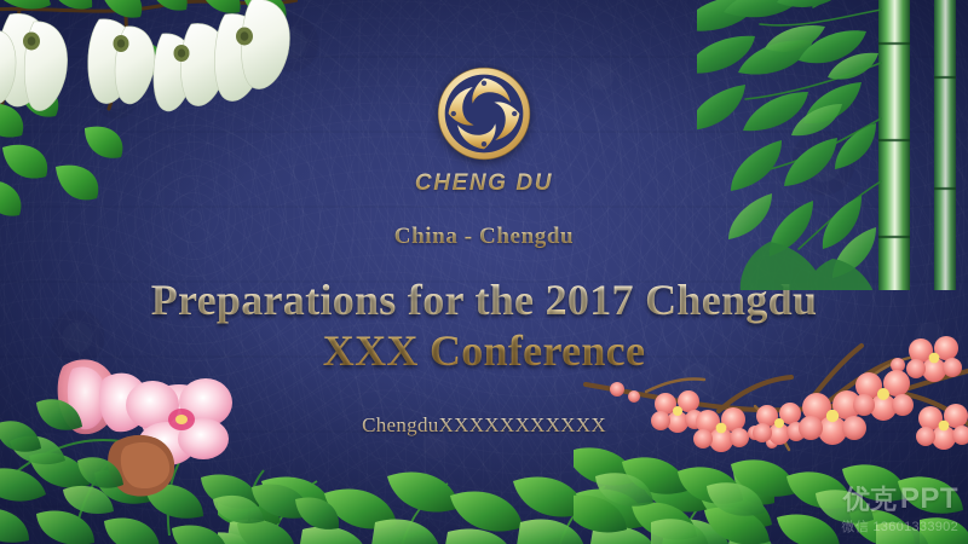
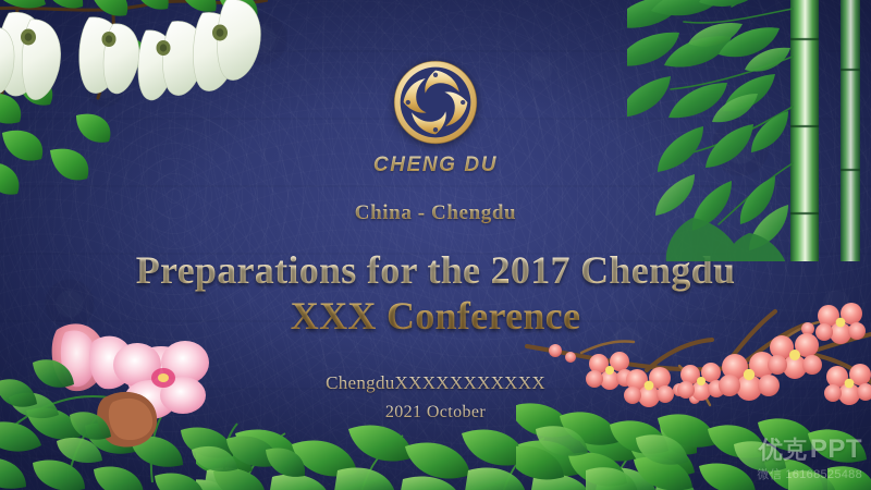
  CHENG DU
  China - Chengdu
  Preparations for the 2017 Chengdu
  XXX Conference
  ChengduXXXXXXXXXXX
+ 2021 October
  优克
  PPT
- 微信 13601333902
+ 微信 16168525488
